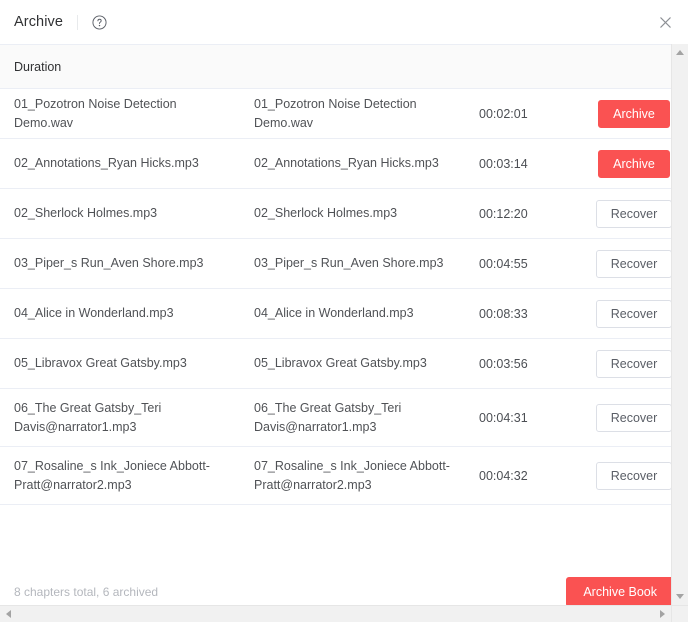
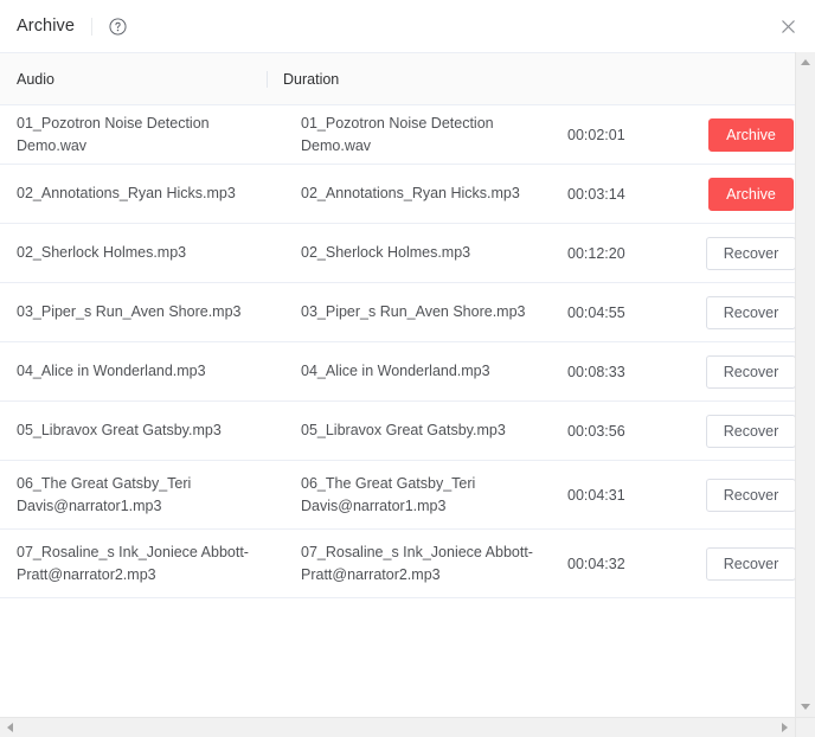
  Archive
+ Audio
  Duration
  01_Pozotron Noise Detection Demo.wav
  01_Pozotron Noise Detection Demo.wav
  00:02:01
  Archive
  02_Annotations_Ryan Hicks.mp3
  02_Annotations_Ryan Hicks.mp3
  00:03:14
  Archive
  02_Sherlock Holmes.mp3
  02_Sherlock Holmes.mp3
  00:12:20
  Recover
  03_Piper_s Run_Aven Shore.mp3
  03_Piper_s Run_Aven Shore.mp3
  00:04:55
  Recover
  04_Alice in Wonderland.mp3
  04_Alice in Wonderland.mp3
  00:08:33
  Recover
  05_Libravox Great Gatsby.mp3
  05_Libravox Great Gatsby.mp3
  00:03:56
  Recover
  06_The Great Gatsby_Teri Davis@narrator1.mp3
  06_The Great Gatsby_Teri Davis@narrator1.mp3
  00:04:31
  Recover
  07_Rosaline_s Ink_Joniece Abbott-Pratt@narrator2.mp3
  07_Rosaline_s Ink_Joniece Abbott-Pratt@narrator2.mp3
  00:04:32
  Recover
- 8 chapters total, 6 archived
- Archive Book
